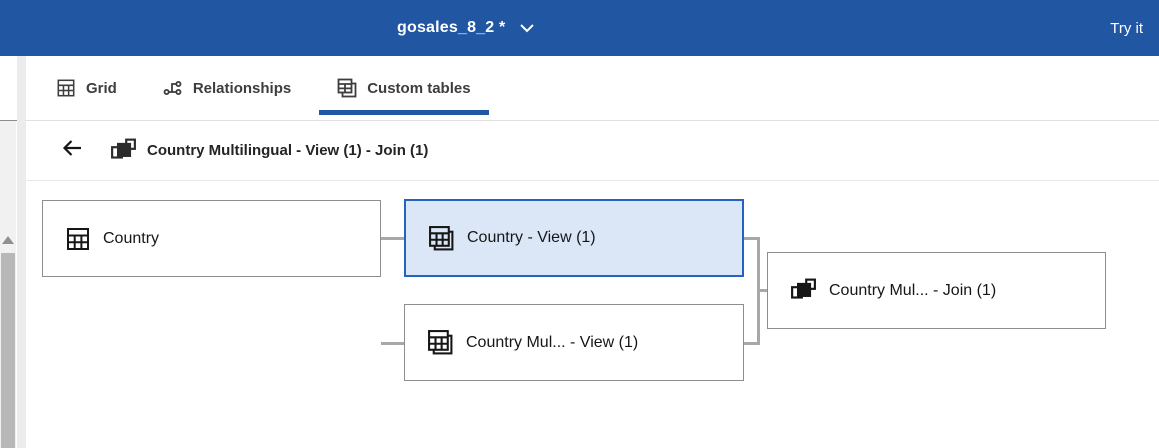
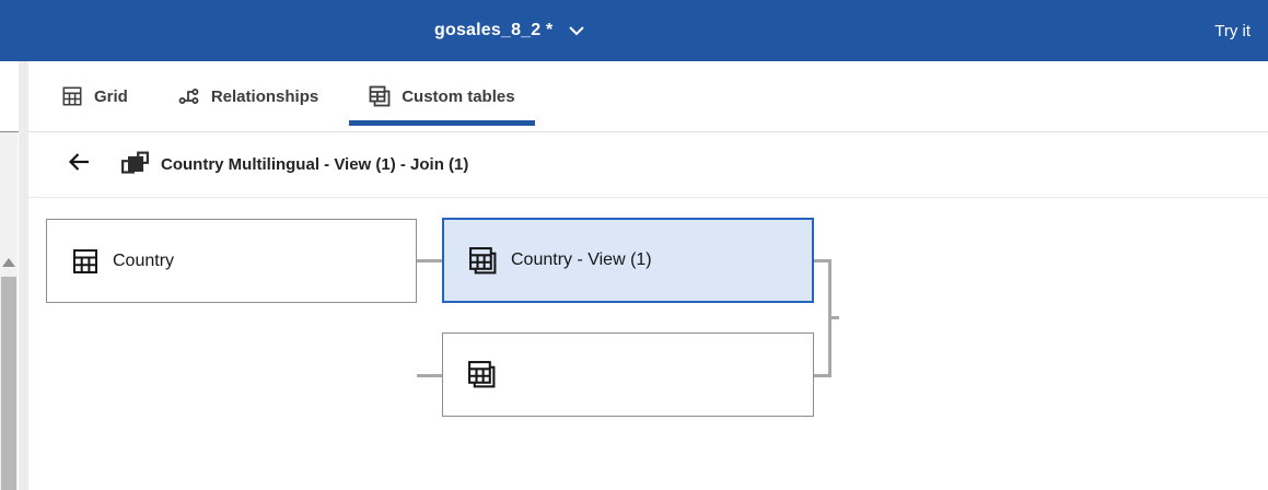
  gosales_8_2 *
  Try it
  Grid
  Relationships
  Custom tables
  Country Multilingual - View (1) - Join (1)
  Country
  Country - View (1)
- Country Mul... - View (1)
- Country Mul... - Join (1)
